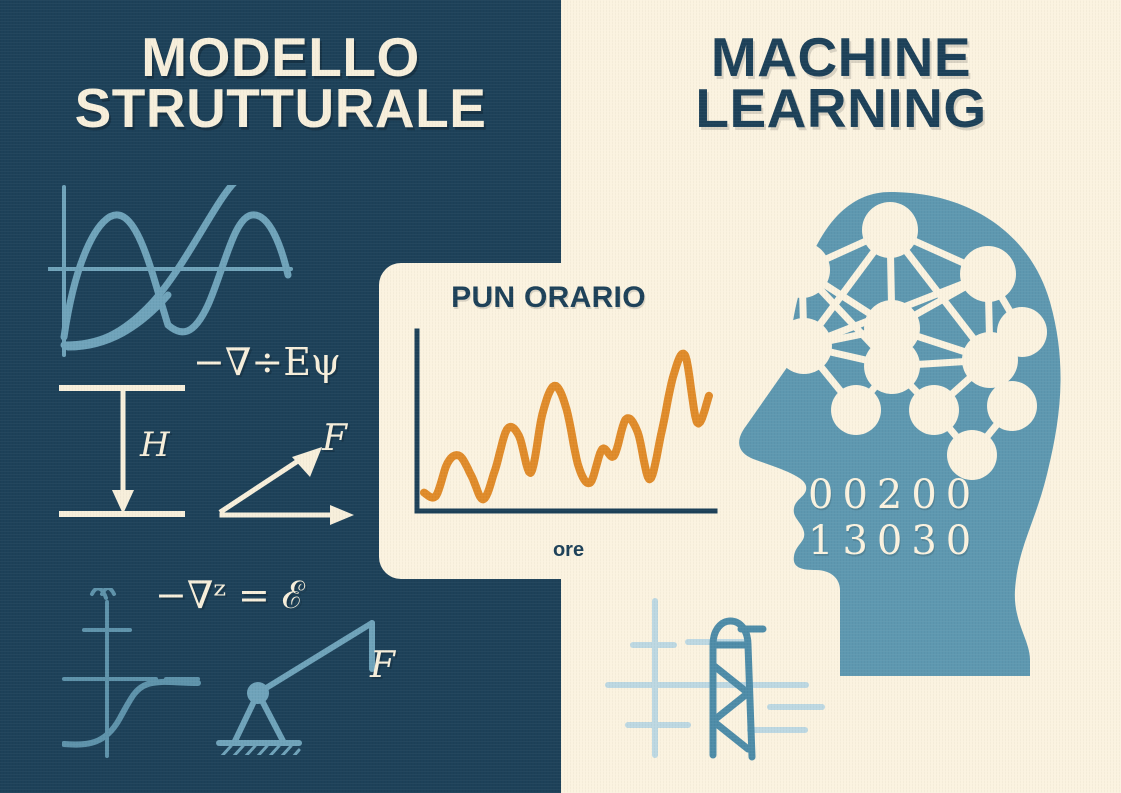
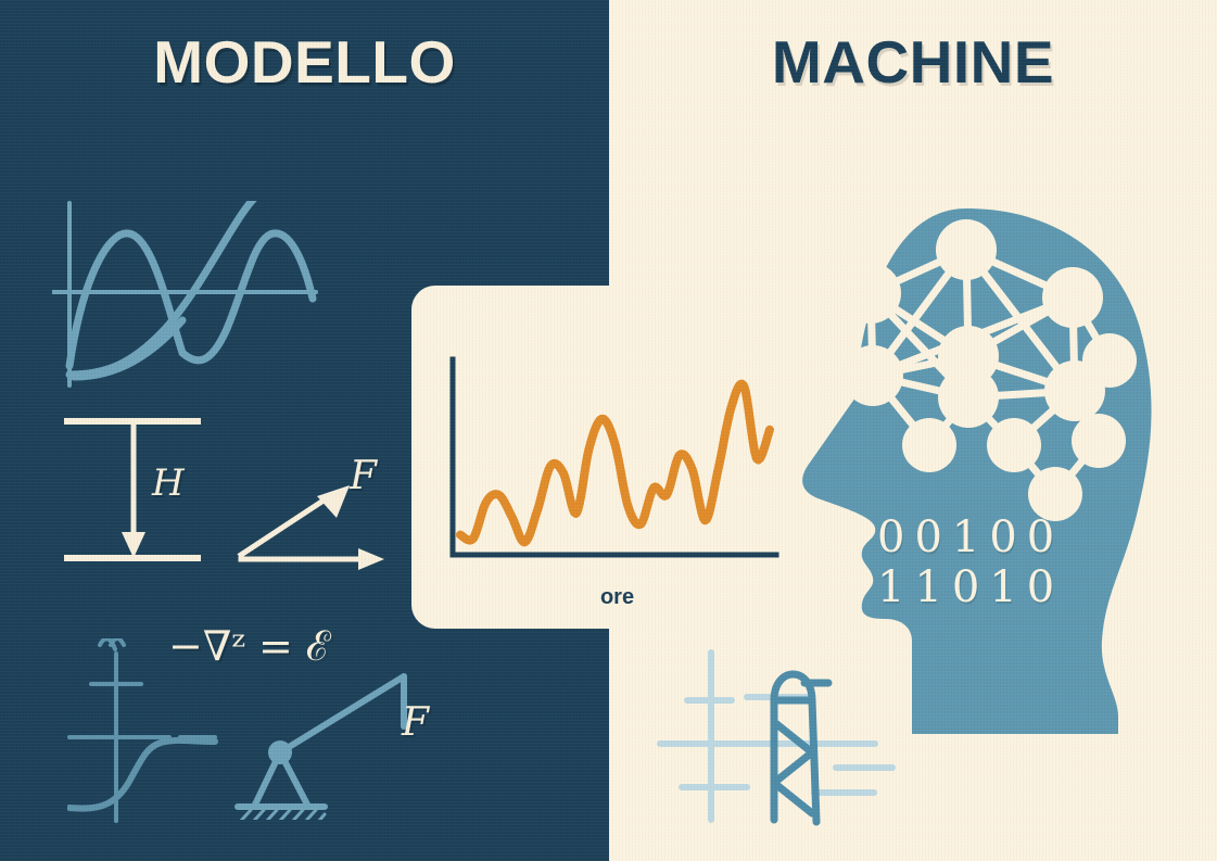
  MODELLO
- STRUTTURALE
  MACHINE
- LEARNING
- −∇÷Eψ
  H
  F
  −∇ᶻ = ℰ
  F
- 00200
+ 00100
- 13030
+ 11010
- PUN ORARIO
  ore
